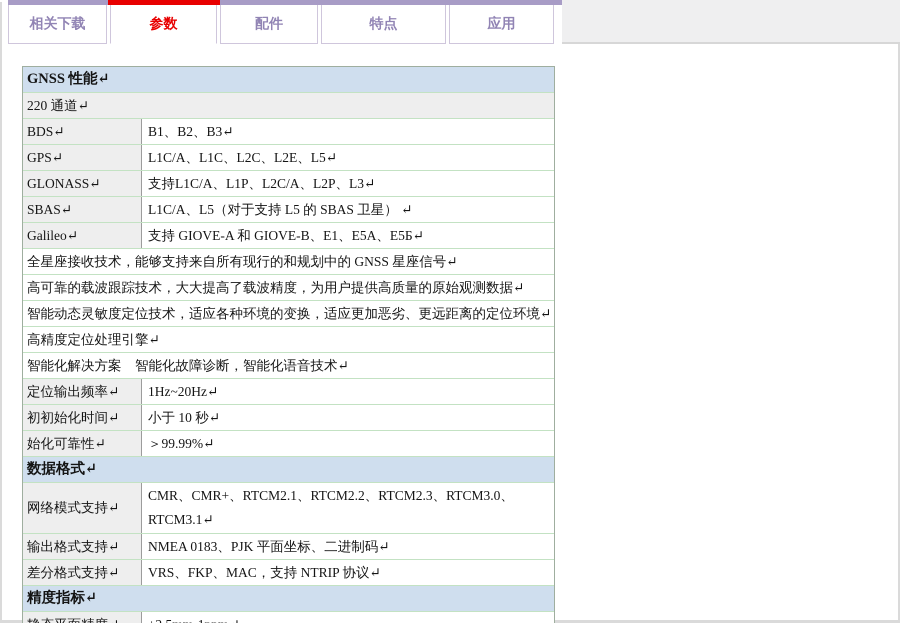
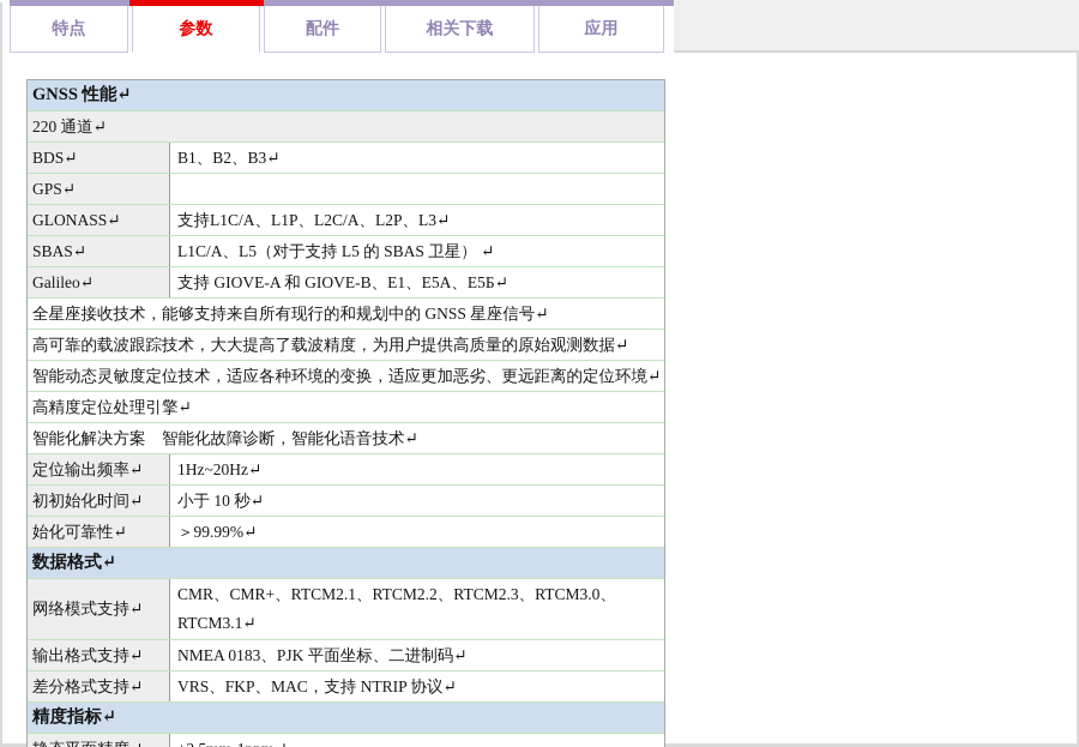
- 相关下载
+ 特点
  参数
  配件
- 特点
+ 相关下载
  应用
  GNSS 性能↵
  220 通道↵
  BDS↵
  B1、B2、B3↵
  GPS↵
- L1C/A、L1C、L2C、L2E、L5↵
  GLONASS↵
  支持L1C/A、L1P、L2C/A、L2P、L3↵
  SBAS↵
  L1C/A、L5（对于支持 L5 的 SBAS 卫星） ↵
  Galileo↵
  支持 GIOVE-A 和 GIOVE-B、E1、E5A、E5Б↵
  全星座接收技术，能够支持来自所有现行的和规划中的 GNSS 星座信号↵
  高可靠的载波跟踪技术，大大提高了载波精度，为用户提供高质量的原始观测数据↵
  智能动态灵敏度定位技术，适应各种环境的变换，适应更加恶劣、更远距离的定位环境↵
  高精度定位处理引擎↵
  智能化解决方案 智能化故障诊断，智能化语音技术↵
  定位输出频率↵
  1Hz~20Hz↵
  初初始化时间↵
  小于 10 秒↵
  始化可靠性↵
  ＞99.99%↵
  数据格式↵
  网络模式支持↵
  CMR、CMR+、RTCM2.1、RTCM2.2、RTCM2.3、RTCM3.0、RTCM3.1↵
  输出格式支持↵
  NMEA 0183、PJK 平面坐标、二进制码↵
  差分格式支持↵
  VRS、FKP、MAC，支持 NTRIP 协议↵
  精度指标↵
